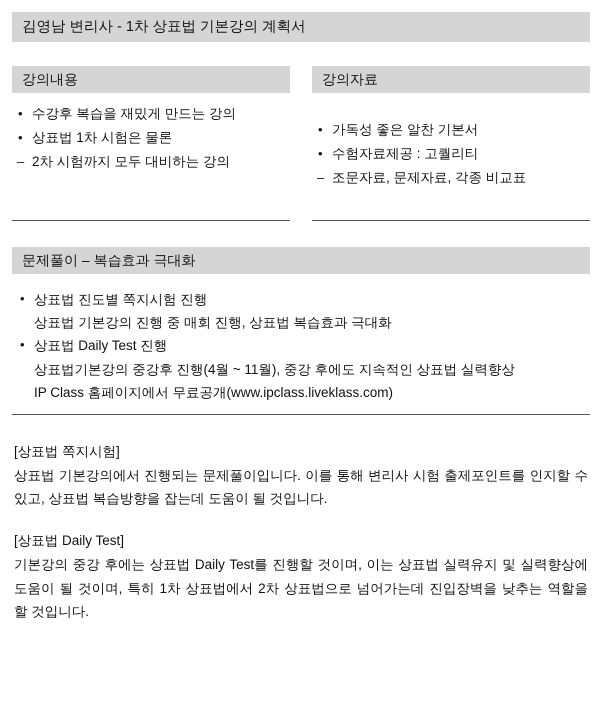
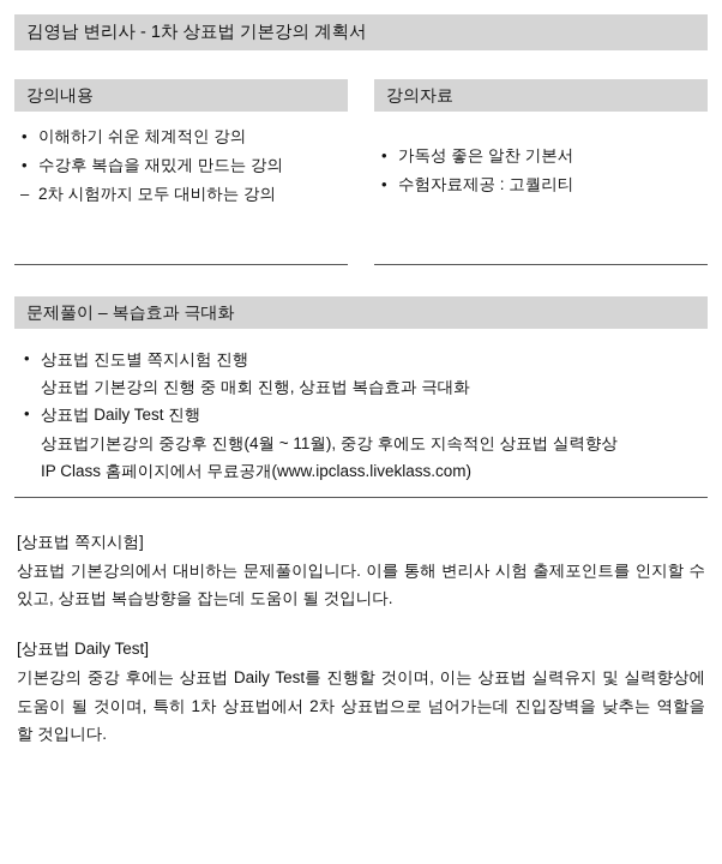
  김영남 변리사 - 1차 상표법 기본강의 계획서
  강의내용
+ 이해하기 쉬운 체계적인 강의
  수강후 복습을 재밌게 만드는 강의
- 상표법 1차 시험은 물론
  2차 시험까지 모두 대비하는 강의
  강의자료
  가독성 좋은 알찬 기본서
  수험자료제공 : 고퀄리티
- 조문자료, 문제자료, 각종 비교표
  문제풀이 – 복습효과 극대화
  상표법 진도별 쪽지시험 진행
  상표법 기본강의 진행 중 매회 진행, 상표법 복습효과 극대화
  상표법 Daily Test 진행
  상표법기본강의 중강후 진행(4월 ~ 11월), 중강 후에도 지속적인 상표법 실력향상
  IP Class 홈페이지에서 무료공개(www.ipclass.liveklass.com)
  [상표법 쪽지시험]
- 상표법 기본강의에서 진행되는 문제풀이입니다. 이를 통해 변리사 시험 출제포인트를 인지할 수 있고, 상표법 복습방향을 잡는데 도움이 될 것입니다.
+ 상표법 기본강의에서 대비하는 문제풀이입니다. 이를 통해 변리사 시험 출제포인트를 인지할 수 있고, 상표법 복습방향을 잡는데 도움이 될 것입니다.
  [상표법 Daily Test]
  기본강의 중강 후에는 상표법 Daily Test를 진행할 것이며, 이는 상표법 실력유지 및 실력향상에 도움이 될 것이며, 특히 1차 상표법에서 2차 상표법으로 넘어가는데 진입장벽을 낮추는 역할을 할 것입니다.
